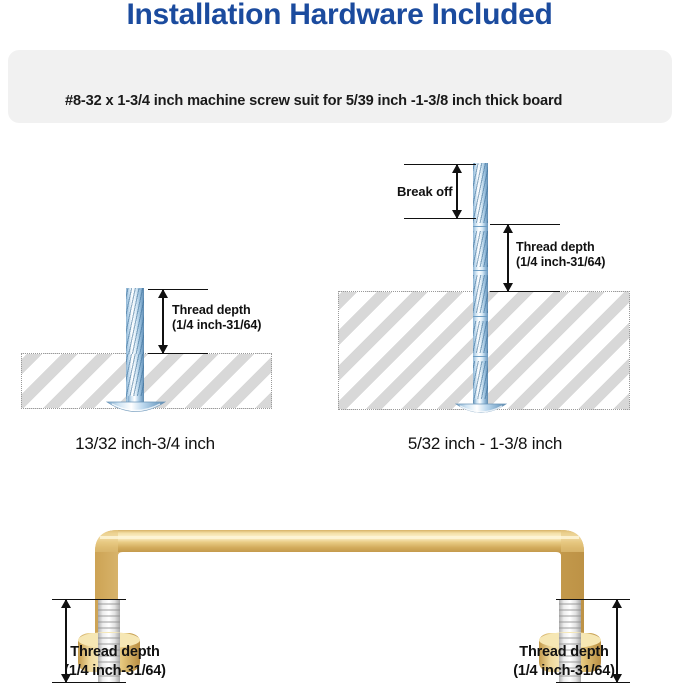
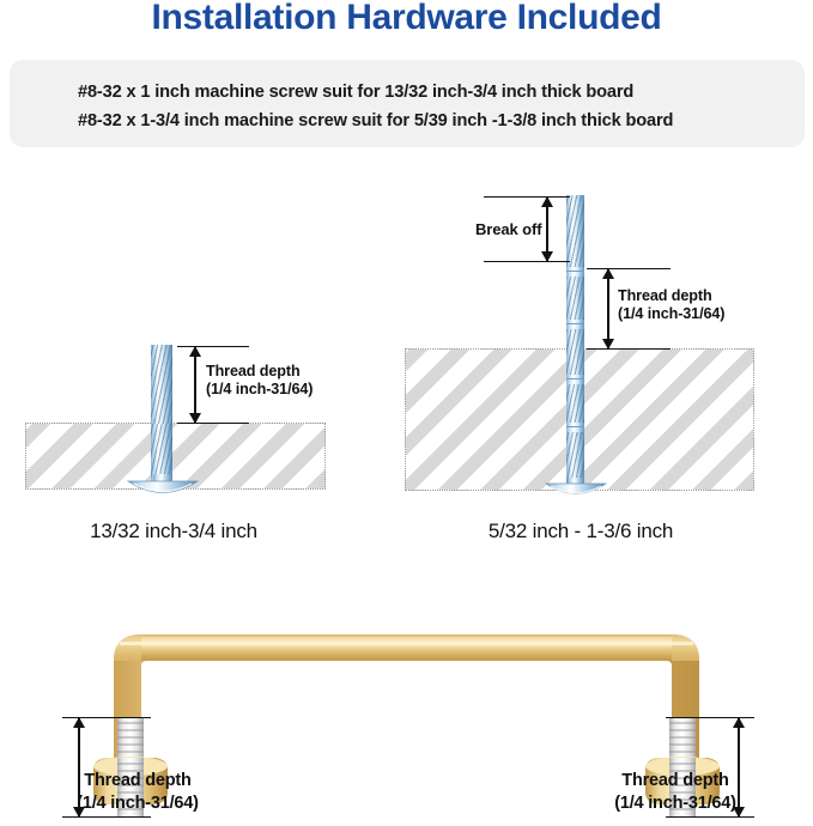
  Installation Hardware Included
+ #8-32 x 1 inch machine screw suit for 13/32 inch-3/4 inch thick board
  #8-32 x 1-3/4 inch machine screw suit for 5/39 inch -1-3/8 inch thick board
  Thread depth
  (1/4 inch-31/64)
  13/32 inch-3/4 inch
  Break off
  Thread depth
  (1/4 inch-31/64)
- 5/32 inch - 1-3/8 inch
+ 5/32 inch - 1-3/6 inch
  Thread depth
  (1/4 inch-31/64)
  Thread depth
  (1/4 inch-31/64)
